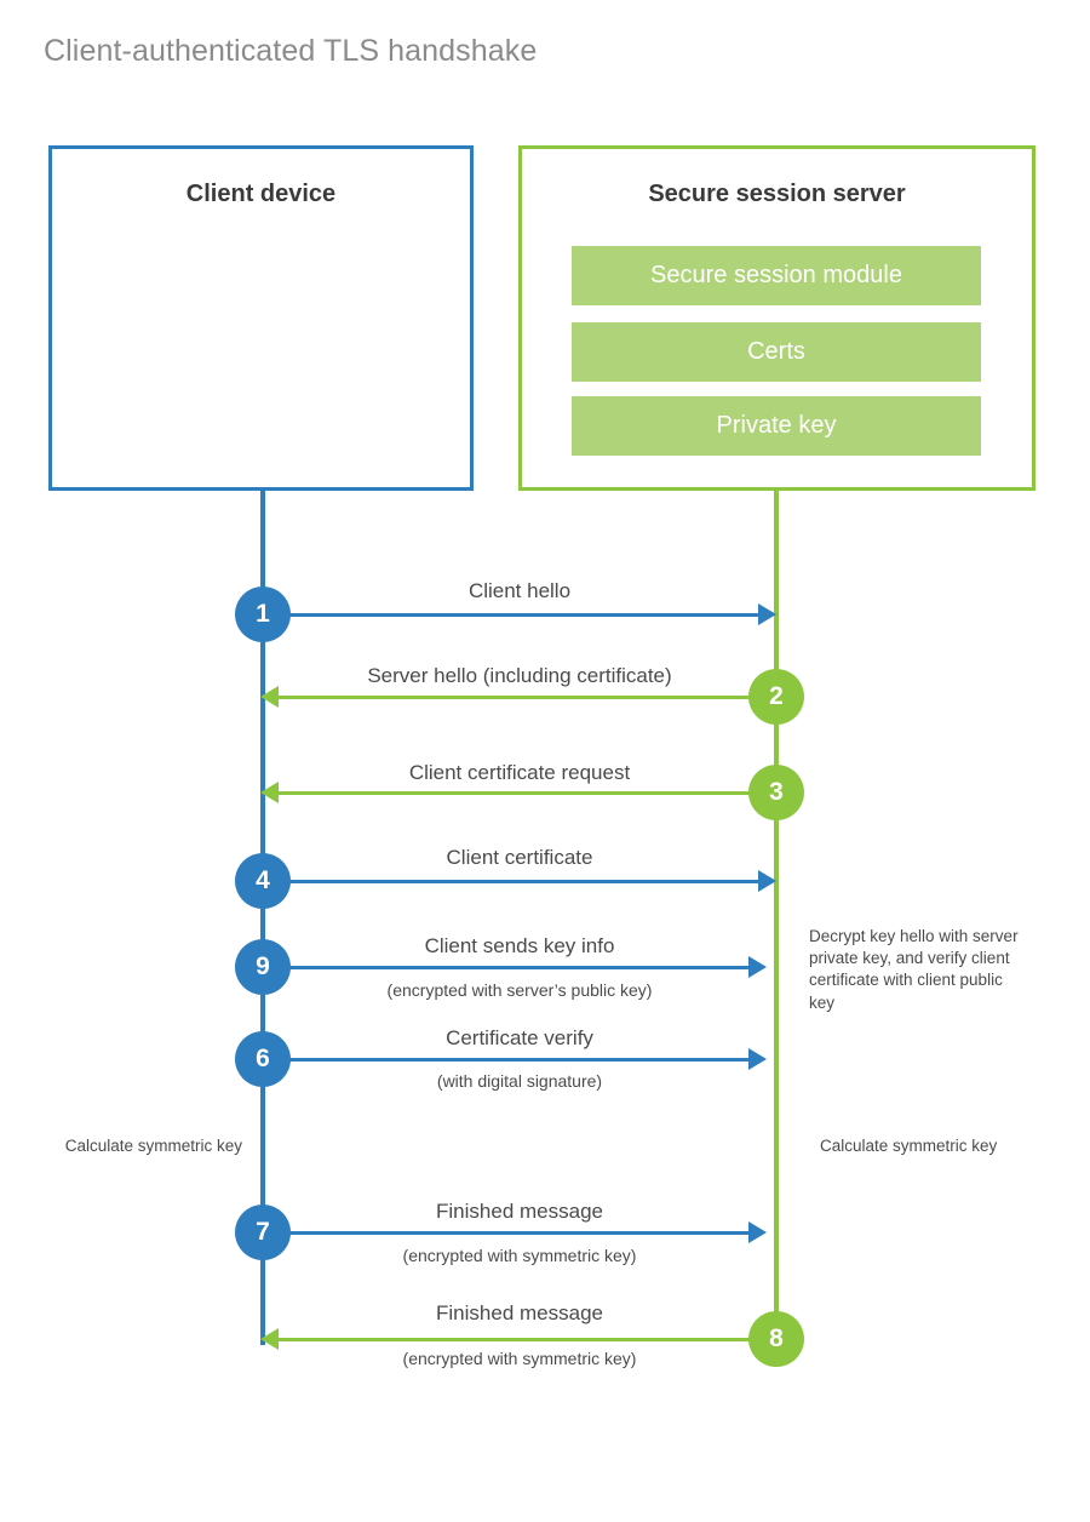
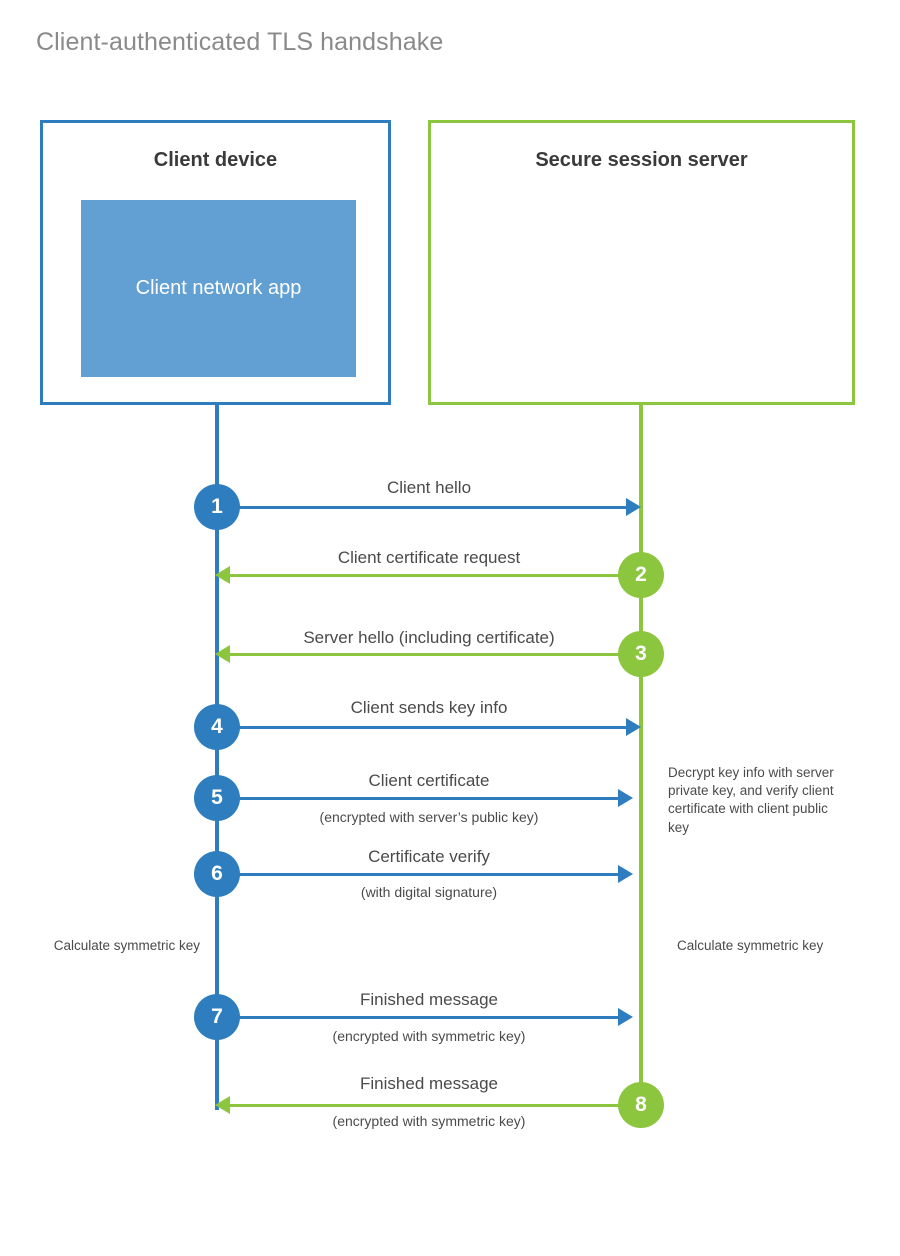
  Client-authenticated TLS handshake
  Client device
+ Client network app
  Secure session server
- Secure session module
- Certs
- Private key
  Client hello
  1
- Server hello (including certificate)
+ Client certificate request
  2
- Client certificate request
+ Server hello (including certificate)
  3
- Client certificate
+ Client sends key info
  4
- Client sends key info
+ Client certificate
  (encrypted with server’s public key)
- 9
+ 5
  Certificate verify
  (with digital signature)
  6
  Finished message
  (encrypted with symmetric key)
  7
  Finished message
  (encrypted with symmetric key)
  8
- Decrypt key hello with server private key, and verify client certificate with client public key
+ Decrypt key info with server private key, and verify client certificate with client public key
  Calculate symmetric key
  Calculate symmetric key
